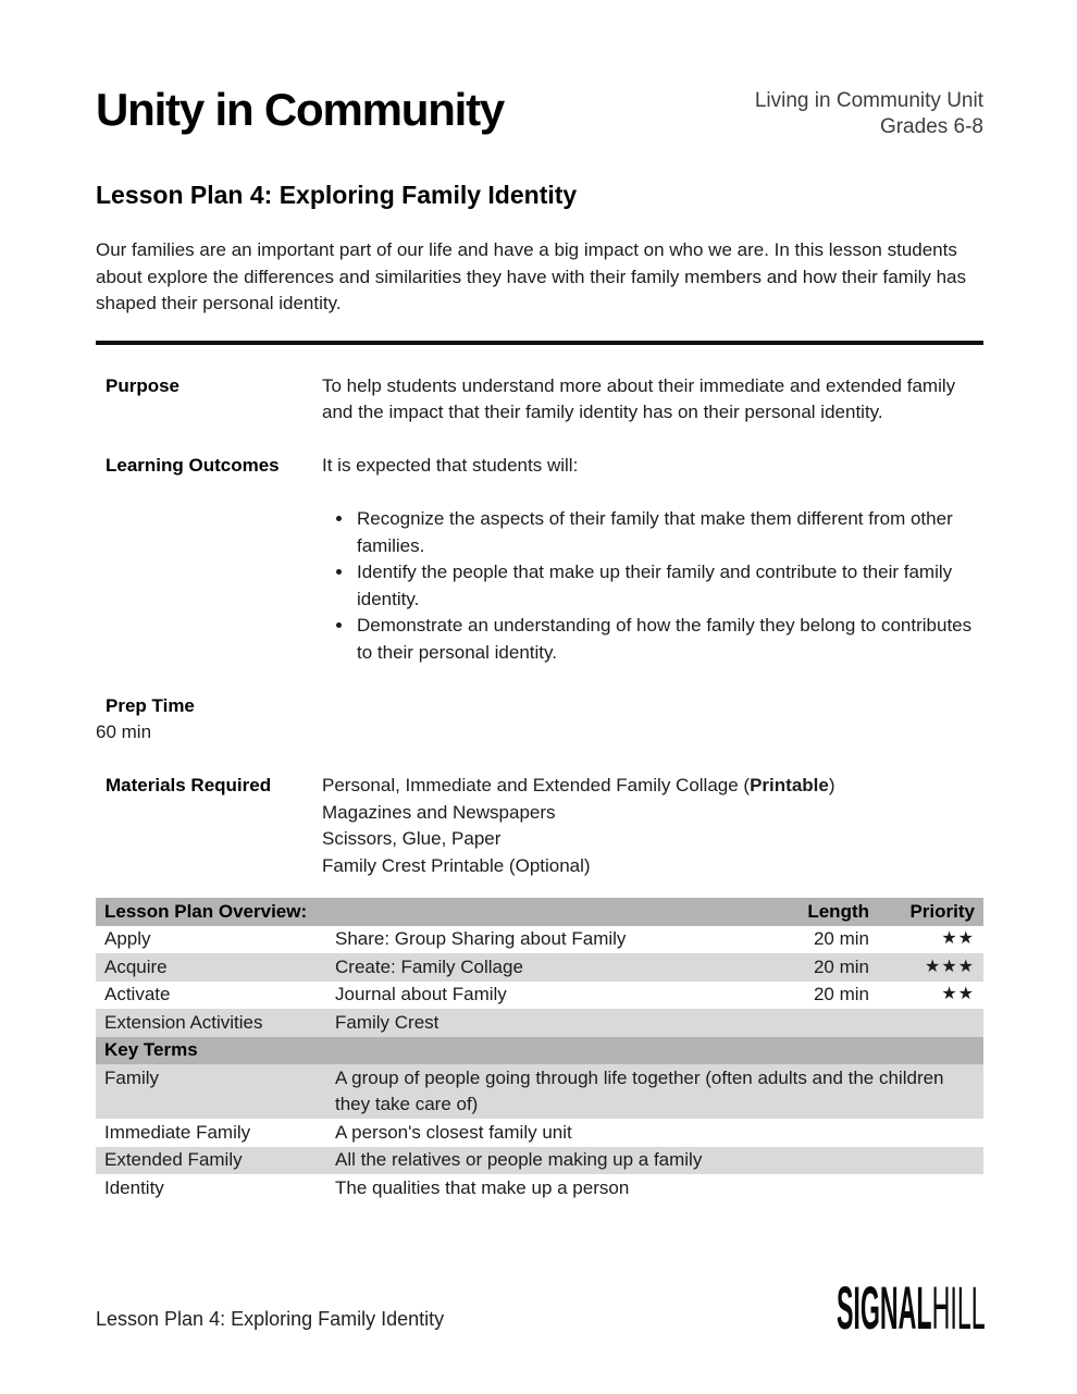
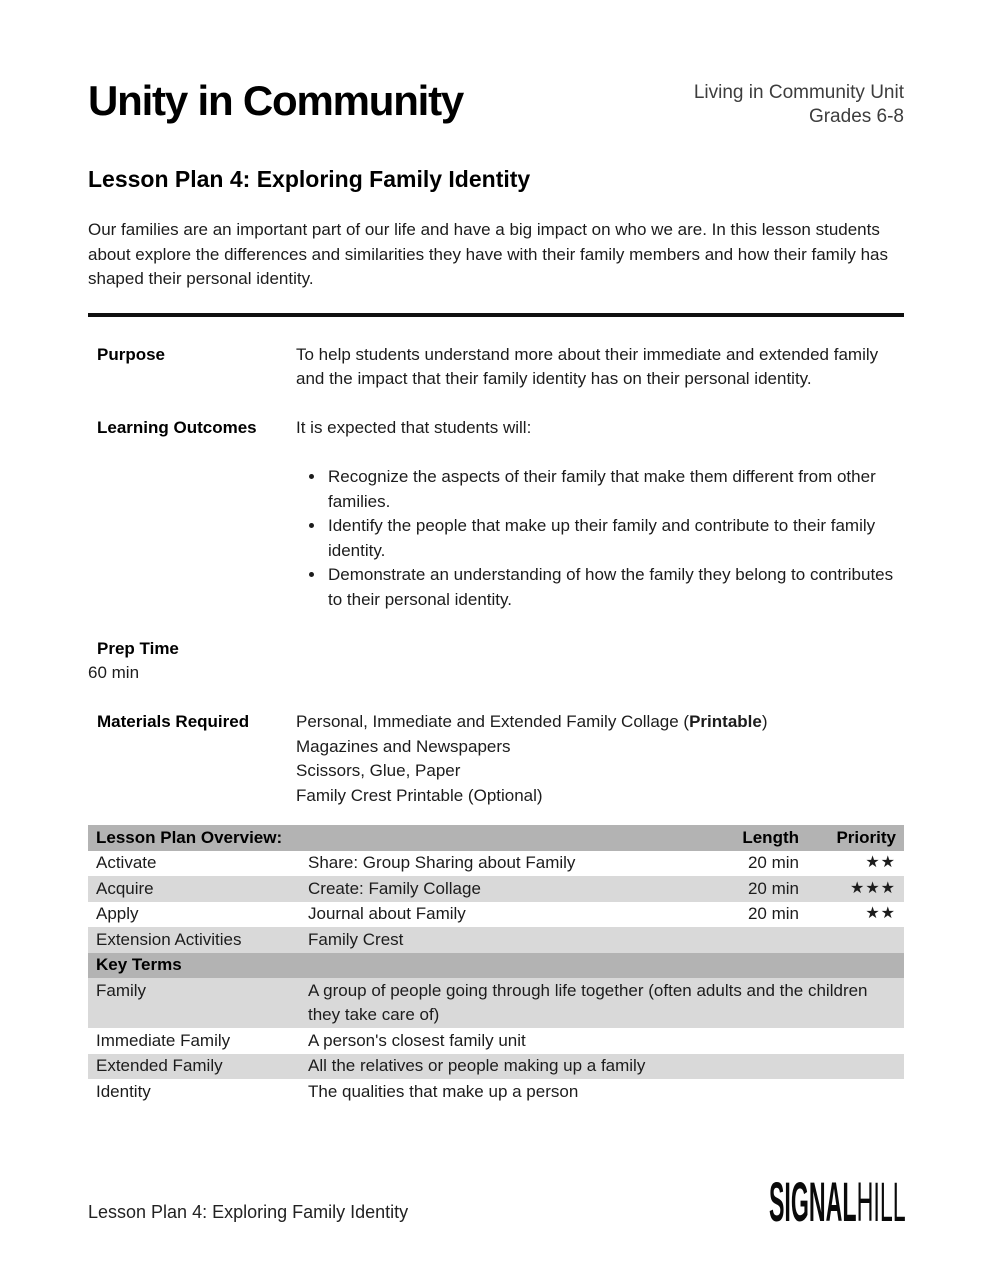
  Unity in Community
  Living in Community Unit
  Grades 6-8
  Lesson Plan 4: Exploring Family Identity
  Our families are an important part of our life and have a big impact on who we are. In this lesson students about explore the differences and similarities they have with their family members and how their family has shaped their personal identity.
  Purpose
  To help students understand more about their immediate and extended family and the impact that their family identity has on their personal identity.
  Learning Outcomes
  It is expected that students will:
  Recognize the aspects of their family that make them different from other families.
  Identify the people that make up their family and contribute to their family identity.
  Demonstrate an understanding of how the family they belong to contributes to their personal identity.
  Prep Time
  60 min
  Materials Required
  Personal, Immediate and Extended Family Collage (Printable)
  Magazines and Newspapers
  Scissors, Glue, Paper
  Family Crest Printable (Optional)
  Lesson Plan Overview:
  Length
  Priority
- Apply
+ Activate
  Share: Group Sharing about Family
  20 min
  ★★
  Acquire
  Create: Family Collage
  20 min
  ★★★
- Activate
+ Apply
  Journal about Family
  20 min
  ★★
  Extension Activities
  Family Crest
  Key Terms
  Family
  A group of people going through life together (often adults and the children they take care of)
  Immediate Family
  A person's closest family unit
  Extended Family
  All the relatives or people making up a family
  Identity
  The qualities that make up a person
  Lesson Plan 4: Exploring Family Identity
  SIGNALHILL
